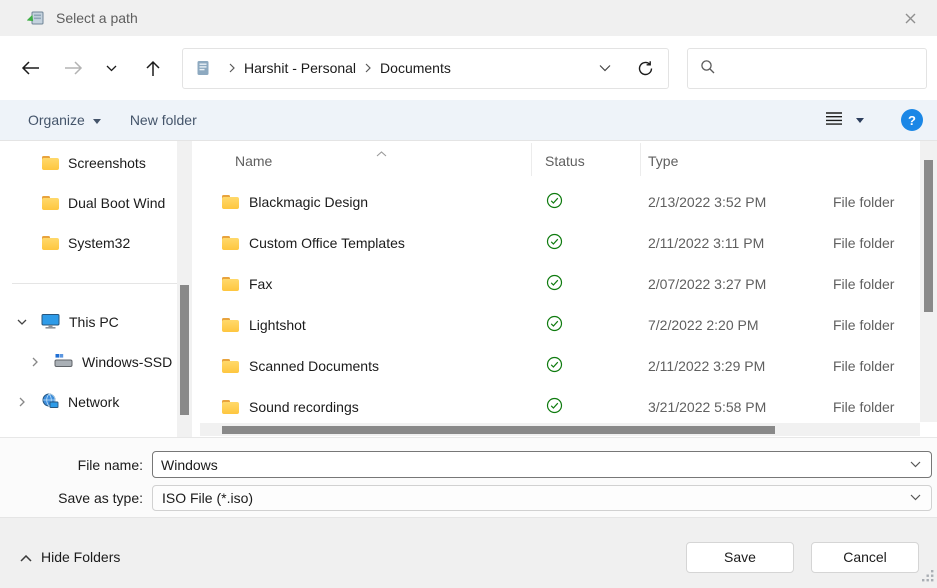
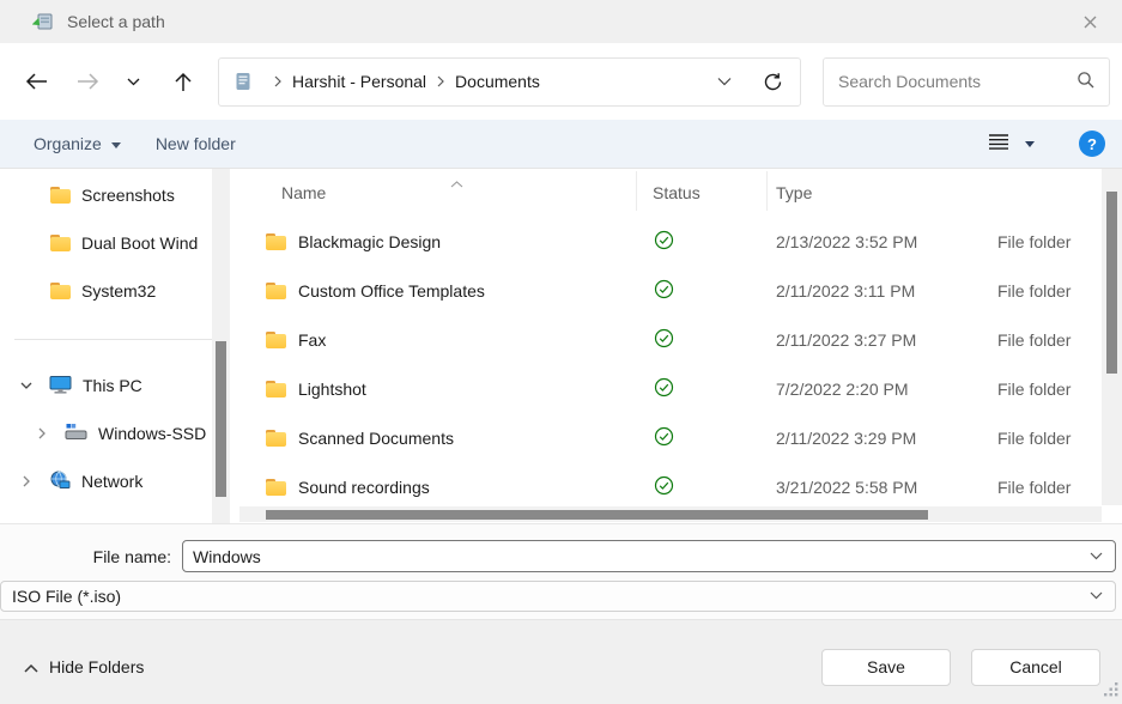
  Select a path
  Harshit - Personal
  Documents
+ Search Documents
  Organize
  New folder
  ?
  Screenshots
  Dual Boot Wind
  System32
  This PC
  Windows-SSD
  Network
  Name
  Status
  Type
  Blackmagic Design
  2/13/2022 3:52 PM
  File folder
  Custom Office Templates
  2/11/2022 3:11 PM
  File folder
  Fax
- 2/07/2022 3:27 PM
+ 2/11/2022 3:27 PM
  File folder
  Lightshot
  7/2/2022 2:20 PM
  File folder
  Scanned Documents
  2/11/2022 3:29 PM
  File folder
  Sound recordings
  3/21/2022 5:58 PM
  File folder
  File name:
  Windows
- Save as type:
  ISO File (*.iso)
  Hide Folders
  Save
  Cancel
